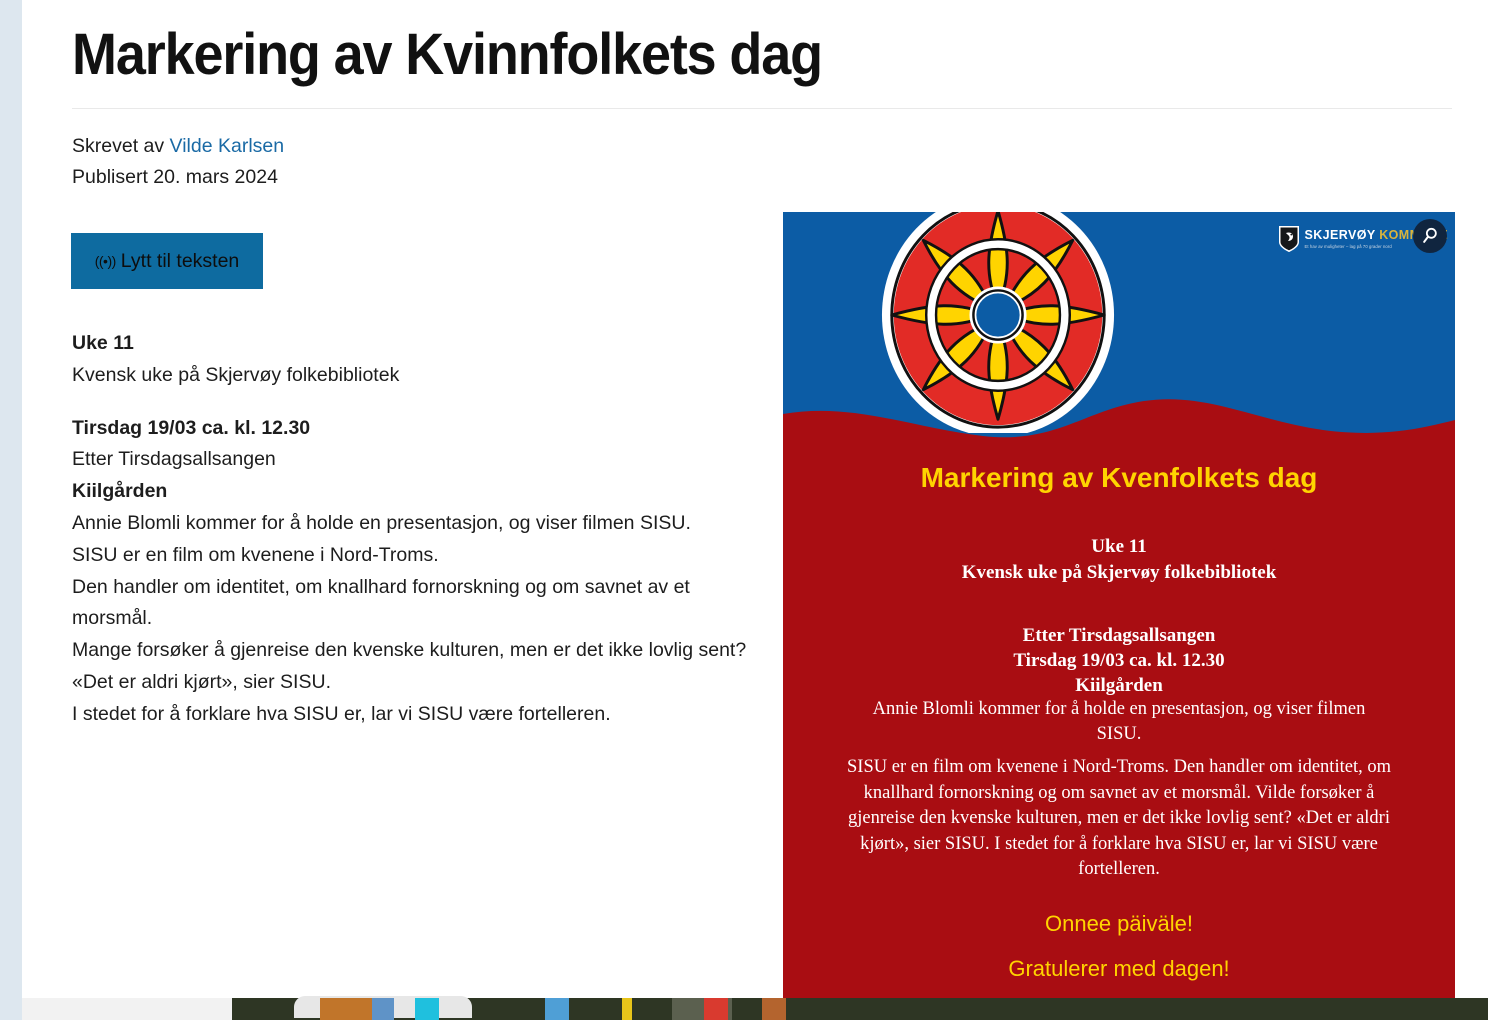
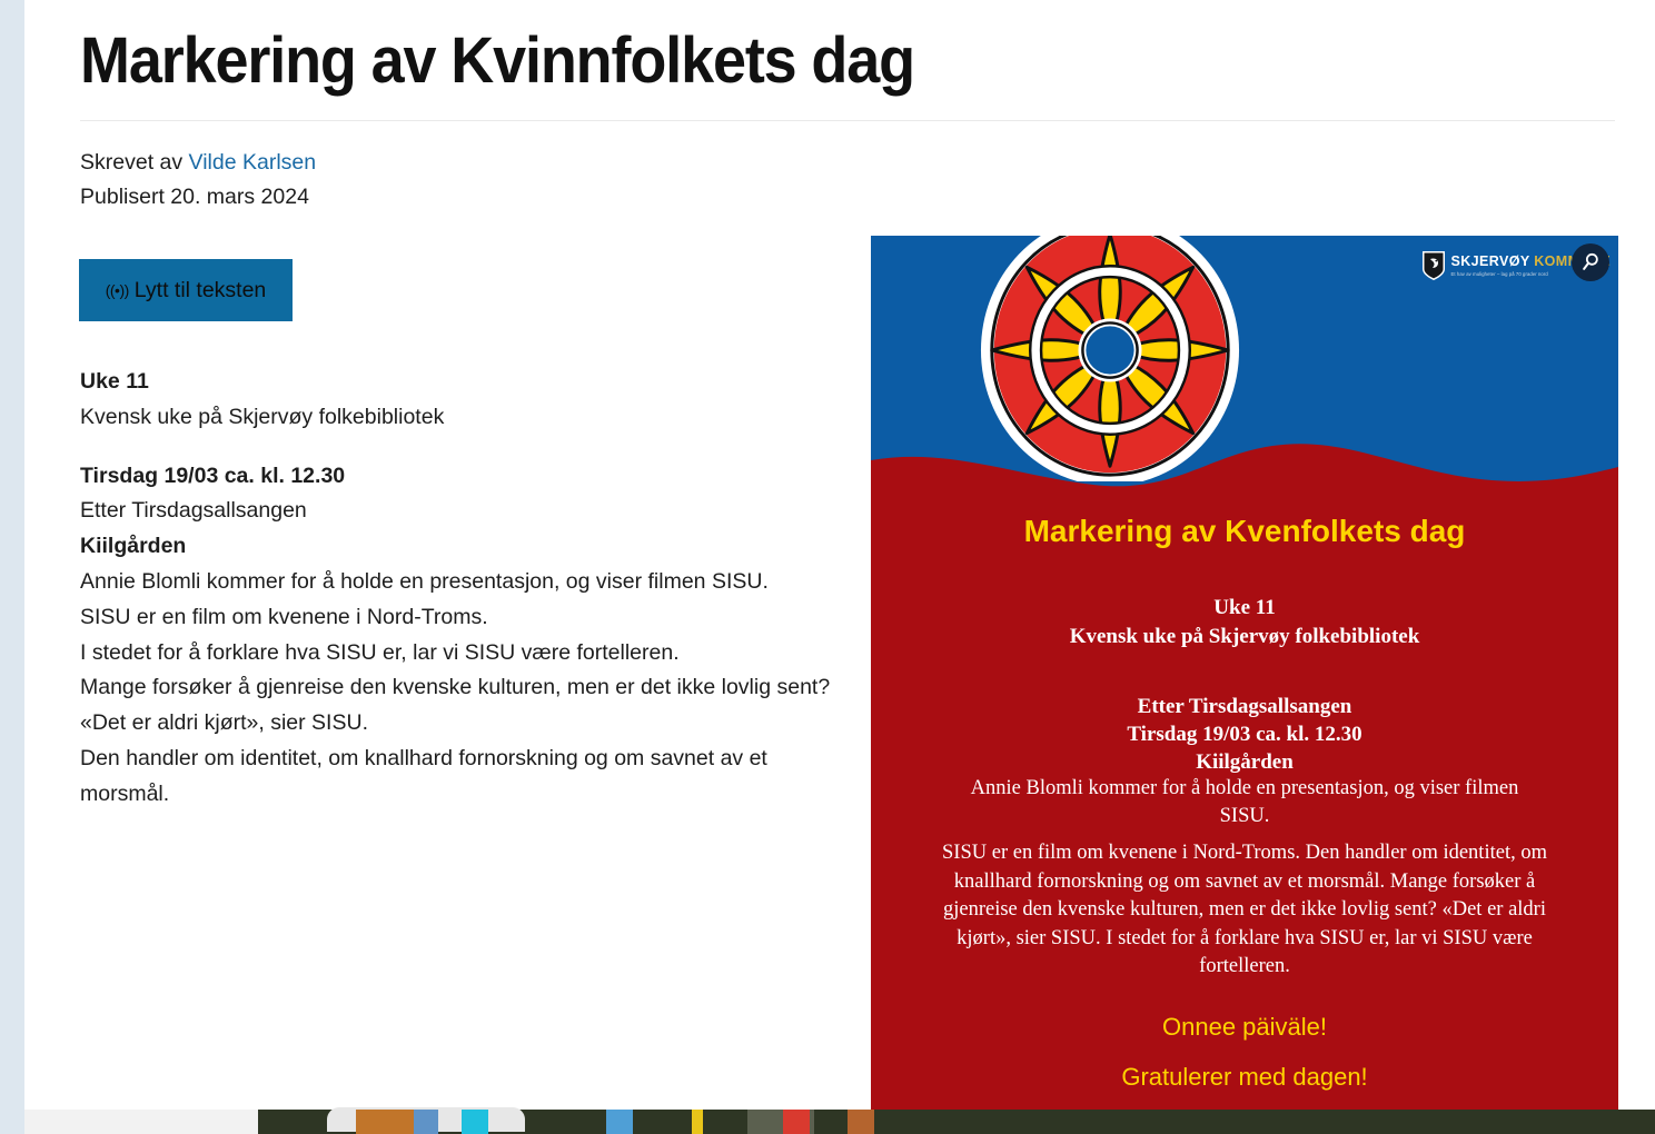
  Markering av Kvinnfolkets dag
  Skrevet av Vilde Karlsen
  Publisert 20. mars 2024
  ((•))
  Lytt til teksten
  Uke 11
  Kvensk uke på Skjervøy folkebibliotek
  Tirsdag 19/03 ca. kl. 12.30
  Etter Tirsdagsallsangen
  Kiilgården
  Annie Blomli kommer for å holde en presentasjon, og viser filmen SISU.
  SISU er en film om kvenene i Nord-Troms.
- Den handler om identitet, om knallhard fornorskning og om savnet av et morsmål.
+ I stedet for å forklare hva SISU er, lar vi SISU være fortelleren.
  Mange forsøker å gjenreise den kvenske kulturen, men er det ikke lovlig sent? «Det er aldri kjørt», sier SISU.
- I stedet for å forklare hva SISU er, lar vi SISU være fortelleren.
+ Den handler om identitet, om knallhard fornorskning og om savnet av et morsmål.
  SKJERVØY KOM
  Markering av Kvenfolkets dag
  Uke 11
  Kvensk uke på Skjervøy folkebibliotek
  Etter Tirsdagsallsangen
  Tirsdag 19/03 ca. kl. 12.30
  Kiilgården
  Annie Blomli kommer for å holde en presentasjon, og viser filmen SISU.
- SISU er en film om kvenene i Nord-Troms. Den handler om identitet, om knallhard fornorskning og om savnet av et morsmål. Vilde forsøker å gjenreise den kvenske kulturen, men er det ikke lovlig sent? «Det er aldri kjørt», sier SISU. I stedet for å forklare hva SISU er, lar vi SISU være fortelleren.
+ SISU er en film om kvenene i Nord-Troms. Den handler om identitet, om knallhard fornorskning og om savnet av et morsmål. Mange forsøker å gjenreise den kvenske kulturen, men er det ikke lovlig sent? «Det er aldri kjørt», sier SISU. I stedet for å forklare hva SISU er, lar vi SISU være fortelleren.
  Onnee päiväle!
  Gratulerer med dagen!
